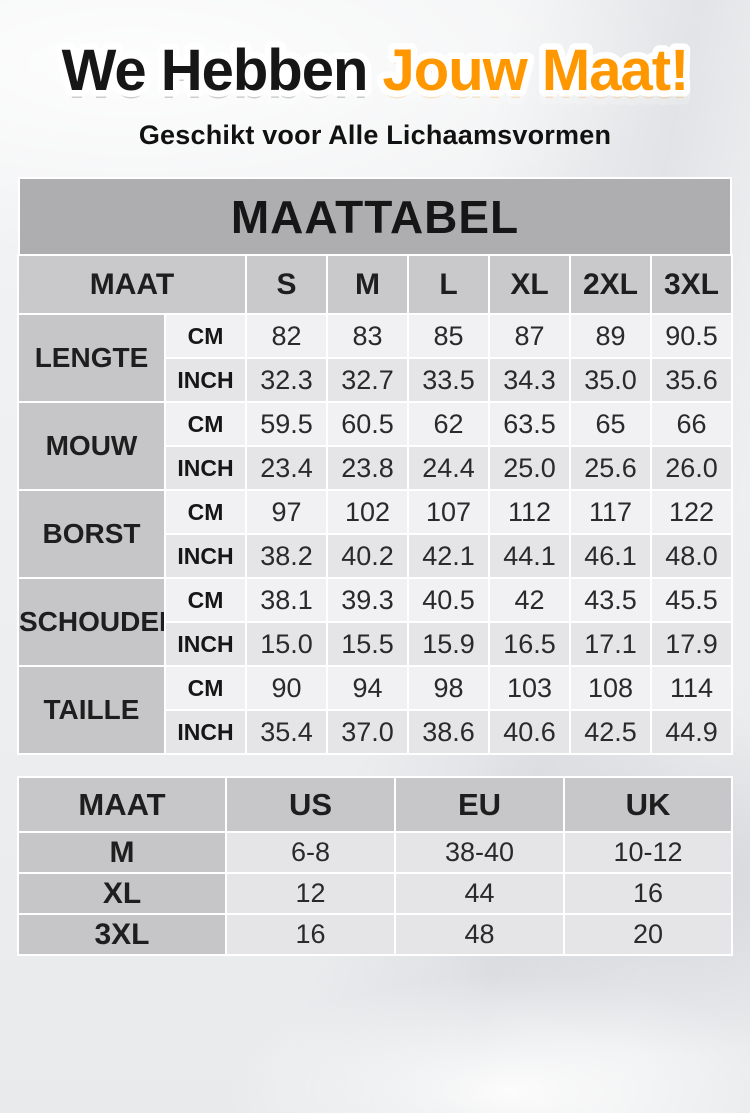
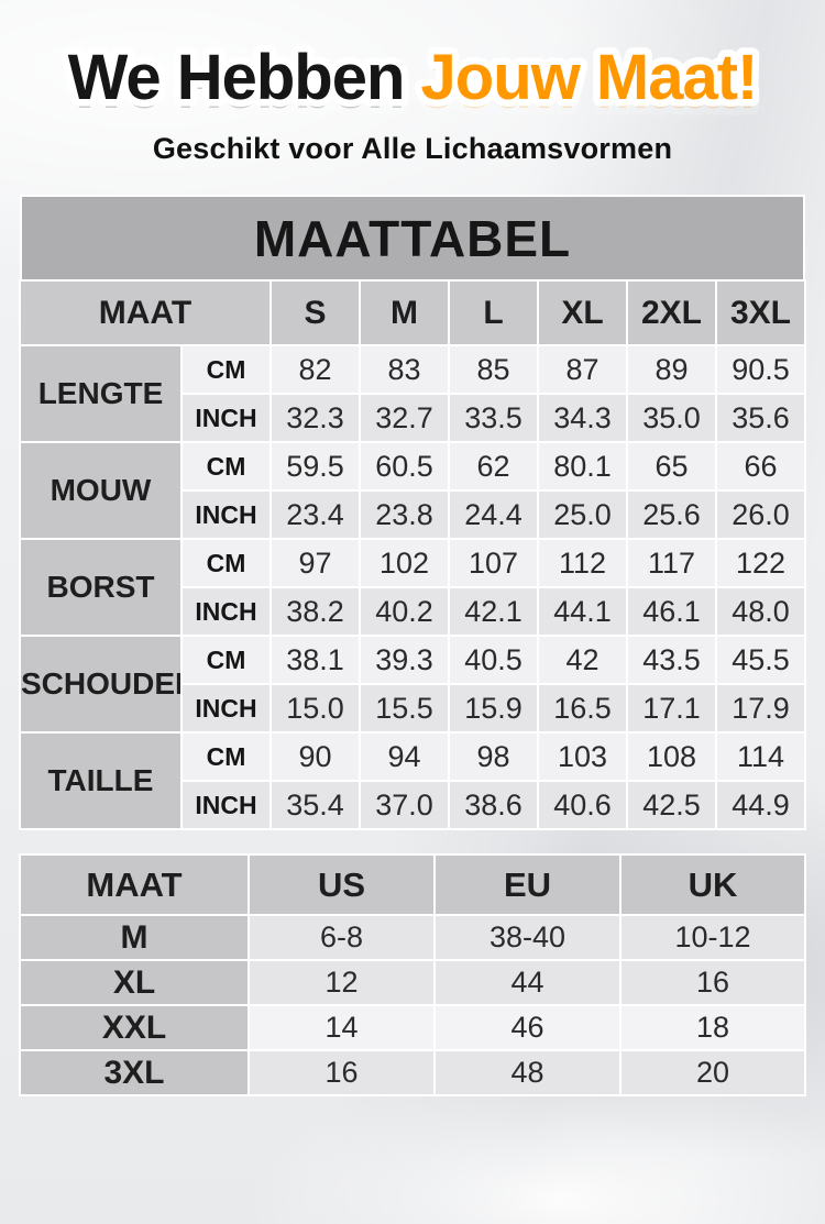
  We Hebben Jouw Maat!
  We Hebben Jouw Maat!
  Geschikt voor Alle Lichaamsvormen
  MAATTABEL
  MAAT	S	M	L	XL	2XL	3XL
  LENGTE	CM	82	83	85	87	89	90.5
  INCH	32.3	32.7	33.5	34.3	35.0	35.6
- MOUW	CM	59.5	60.5	62	63.5	65	66
+ MOUW	CM	59.5	60.5	62	80.1	65	66
  INCH	23.4	23.8	24.4	25.0	25.6	26.0
  BORST	CM	97	102	107	112	117	122
  INCH	38.2	40.2	42.1	44.1	46.1	48.0
  SCHOUDE	CM	38.1	39.3	40.5	42	43.5	45.5
  INCH	15.0	15.5	15.9	16.5	17.1	17.9
  TAILLE	CM	90	94	98	103	108	114
  INCH	35.4	37.0	38.6	40.6	42.5	44.9
  MAAT	US	EU	UK
  M	6-8	38-40	10-12
  XL	12	44	16
+ XXL	14	46	18
  3XL	16	48	20
